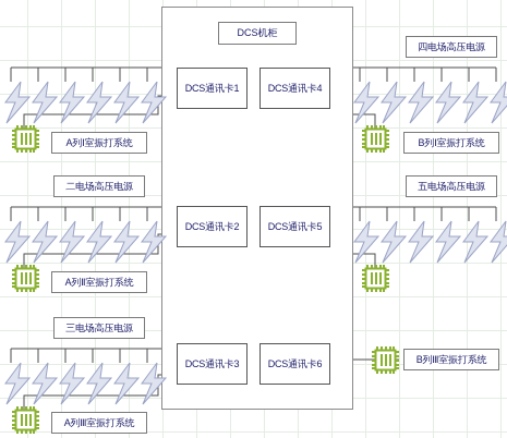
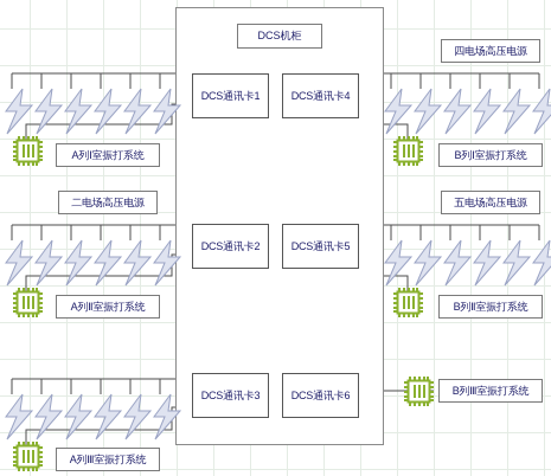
  DCS机柜
  DCS通讯卡1
  DCS通讯卡2
  DCS通讯卡3
  DCS通讯卡4
  DCS通讯卡5
  DCS通讯卡6
  二电场高压电源
- 三电场高压电源
  四电场高压电源
  五电场高压电源
  A列Ⅰ室振打系统
  A列Ⅱ室振打系统
  A列Ⅲ室振打系统
  B列Ⅰ室振打系统
+ B列Ⅱ室振打系统
  B列Ⅲ室振打系统
